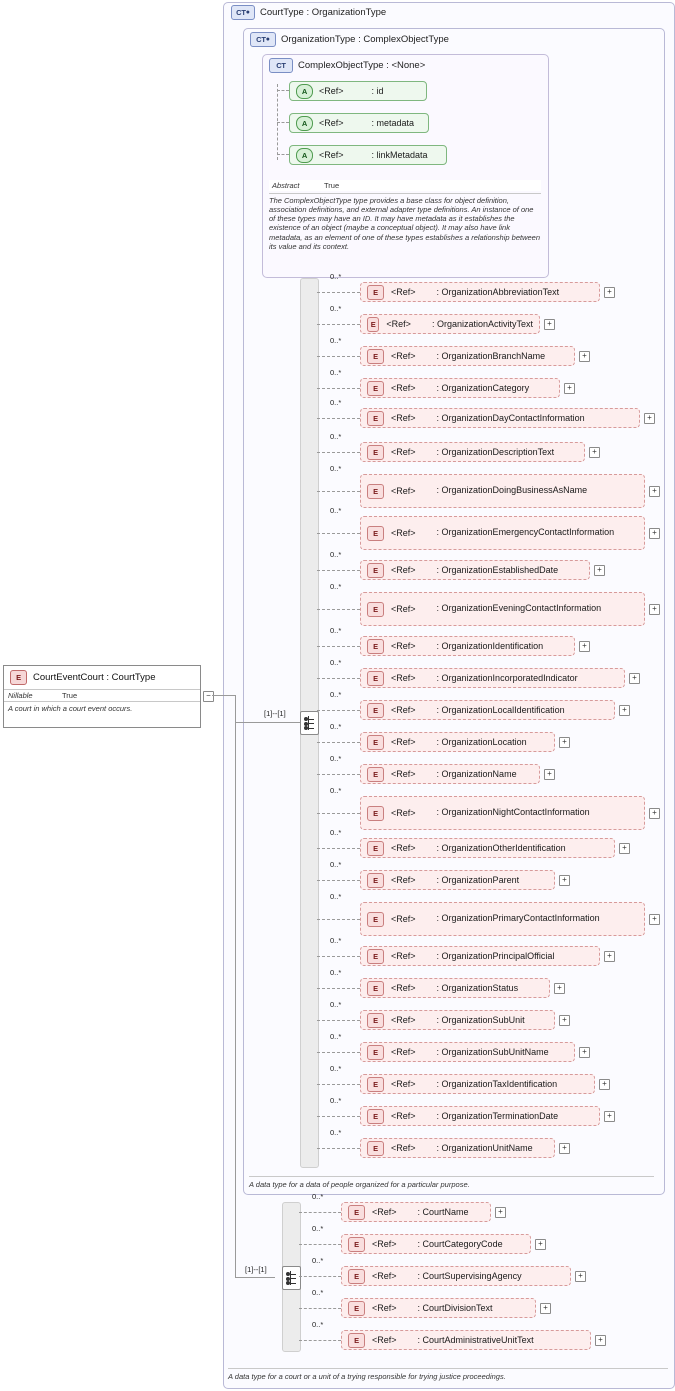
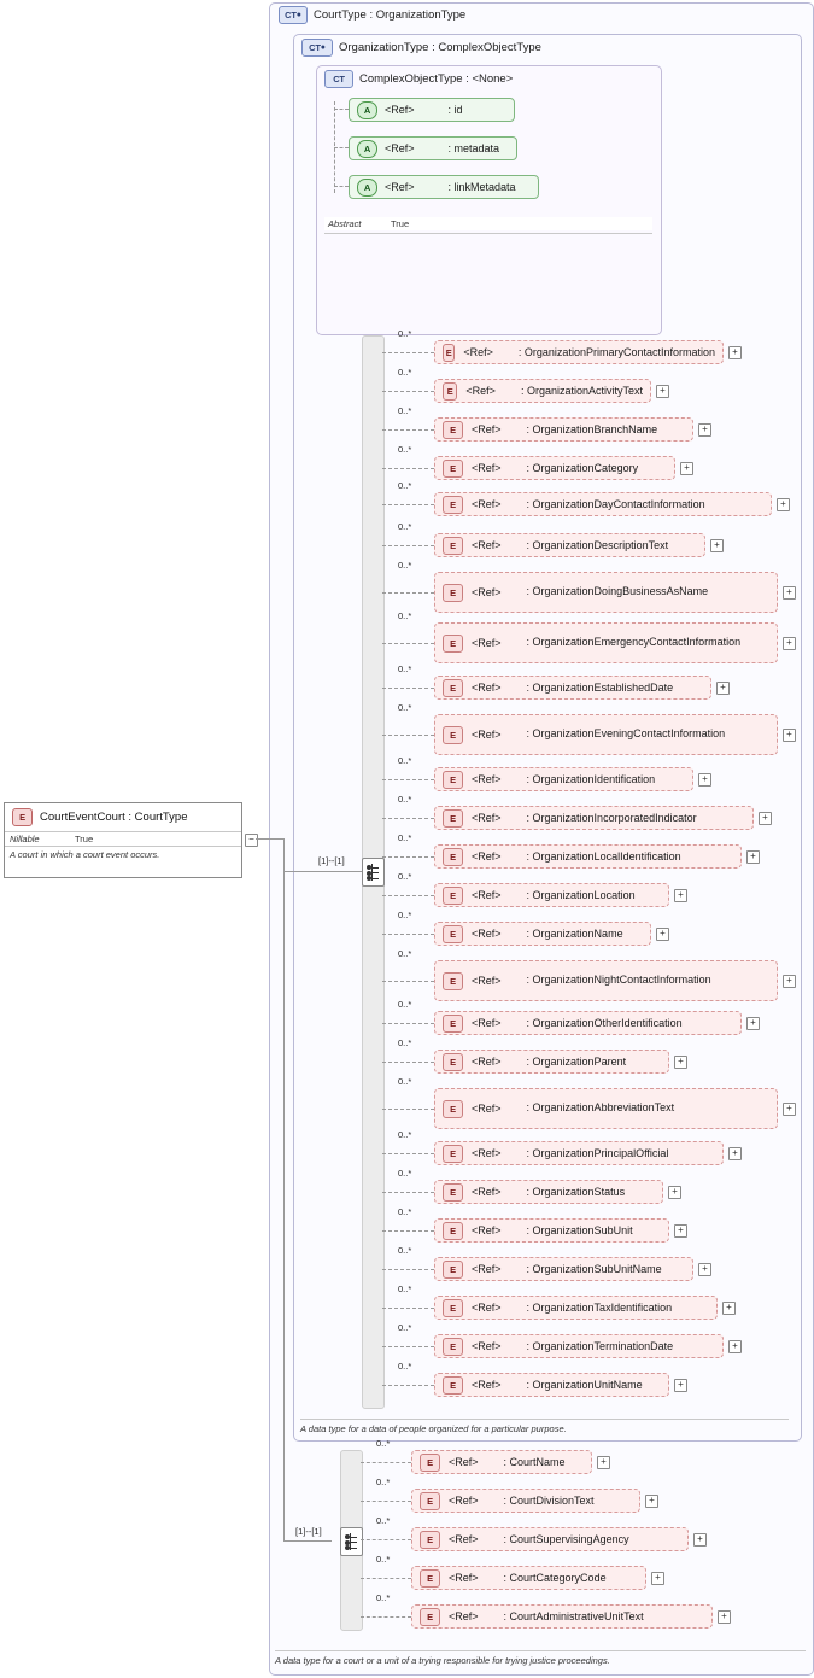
  CT
  CourtType : OrganizationType
  CT
  OrganizationType : ComplexObjectType
  CT
  ComplexObjectType : <None>
  A
  <Ref>
  : id
  A
  <Ref>
  : metadata
  A
  <Ref>
  : linkMetadata
  Abstract
  True
- The ComplexObjectType type provides a base class for object definition, association definitions, and external adapter type definitions. An instance of one of these types may have an ID. It may have metadata as it establishes the existence of an object (maybe a conceptual object). It may also have link metadata, as an element of one of these types establishes a relationship between its value and its context.
  E
  CourtEventCourt : CourtType
  Nillable
  True
  A court in which a court event occurs.
  −
  [1]--[1]
  0..*
  E
  <Ref>
- : OrganizationAbbreviationText
+ : OrganizationPrimaryContactInformation
  +
  0..*
  E
  <Ref>
  : OrganizationActivityText
  +
  0..*
  E
  <Ref>
  : OrganizationBranchName
  +
  0..*
  E
  <Ref>
  : OrganizationCategory
  +
  0..*
  E
  <Ref>
  : OrganizationDayContactInformation
  +
  0..*
  E
  <Ref>
  : OrganizationDescriptionText
  +
  0..*
  E
  <Ref>
  : OrganizationDoingBusinessAsName
  +
  0..*
  E
  <Ref>
  : OrganizationEmergencyContactInformation
  +
  0..*
  E
  <Ref>
  : OrganizationEstablishedDate
  +
  0..*
  E
  <Ref>
  : OrganizationEveningContactInformation
  +
  0..*
  E
  <Ref>
  : OrganizationIdentification
  +
  0..*
  E
  <Ref>
  : OrganizationIncorporatedIndicator
  +
  0..*
  E
  <Ref>
  : OrganizationLocalIdentification
  +
  0..*
  E
  <Ref>
  : OrganizationLocation
  +
  0..*
  E
  <Ref>
  : OrganizationName
  +
  0..*
  E
  <Ref>
  : OrganizationNightContactInformation
  +
  0..*
  E
  <Ref>
  : OrganizationOtherIdentification
  +
  0..*
  E
  <Ref>
  : OrganizationParent
  +
  0..*
  E
  <Ref>
- : OrganizationPrimaryContactInformation
+ : OrganizationAbbreviationText
  +
  0..*
  E
  <Ref>
  : OrganizationPrincipalOfficial
  +
  0..*
  E
  <Ref>
  : OrganizationStatus
  +
  0..*
  E
  <Ref>
  : OrganizationSubUnit
  +
  0..*
  E
  <Ref>
  : OrganizationSubUnitName
  +
  0..*
  E
  <Ref>
  : OrganizationTaxIdentification
  +
  0..*
  E
  <Ref>
  : OrganizationTerminationDate
  +
  0..*
  E
  <Ref>
  : OrganizationUnitName
  +
  A data type for a data of people organized for a particular purpose.
  [1]--[1]
  0..*
  E
  <Ref>
  : CourtName
  +
  0..*
  E
  <Ref>
- : CourtCategoryCode
+ : CourtDivisionText
  +
  0..*
  E
  <Ref>
  : CourtSupervisingAgency
  +
  0..*
  E
  <Ref>
- : CourtDivisionText
+ : CourtCategoryCode
  +
  0..*
  E
  <Ref>
  : CourtAdministrativeUnitText
  +
  A data type for a court or a unit of a trying responsible for trying justice proceedings.
